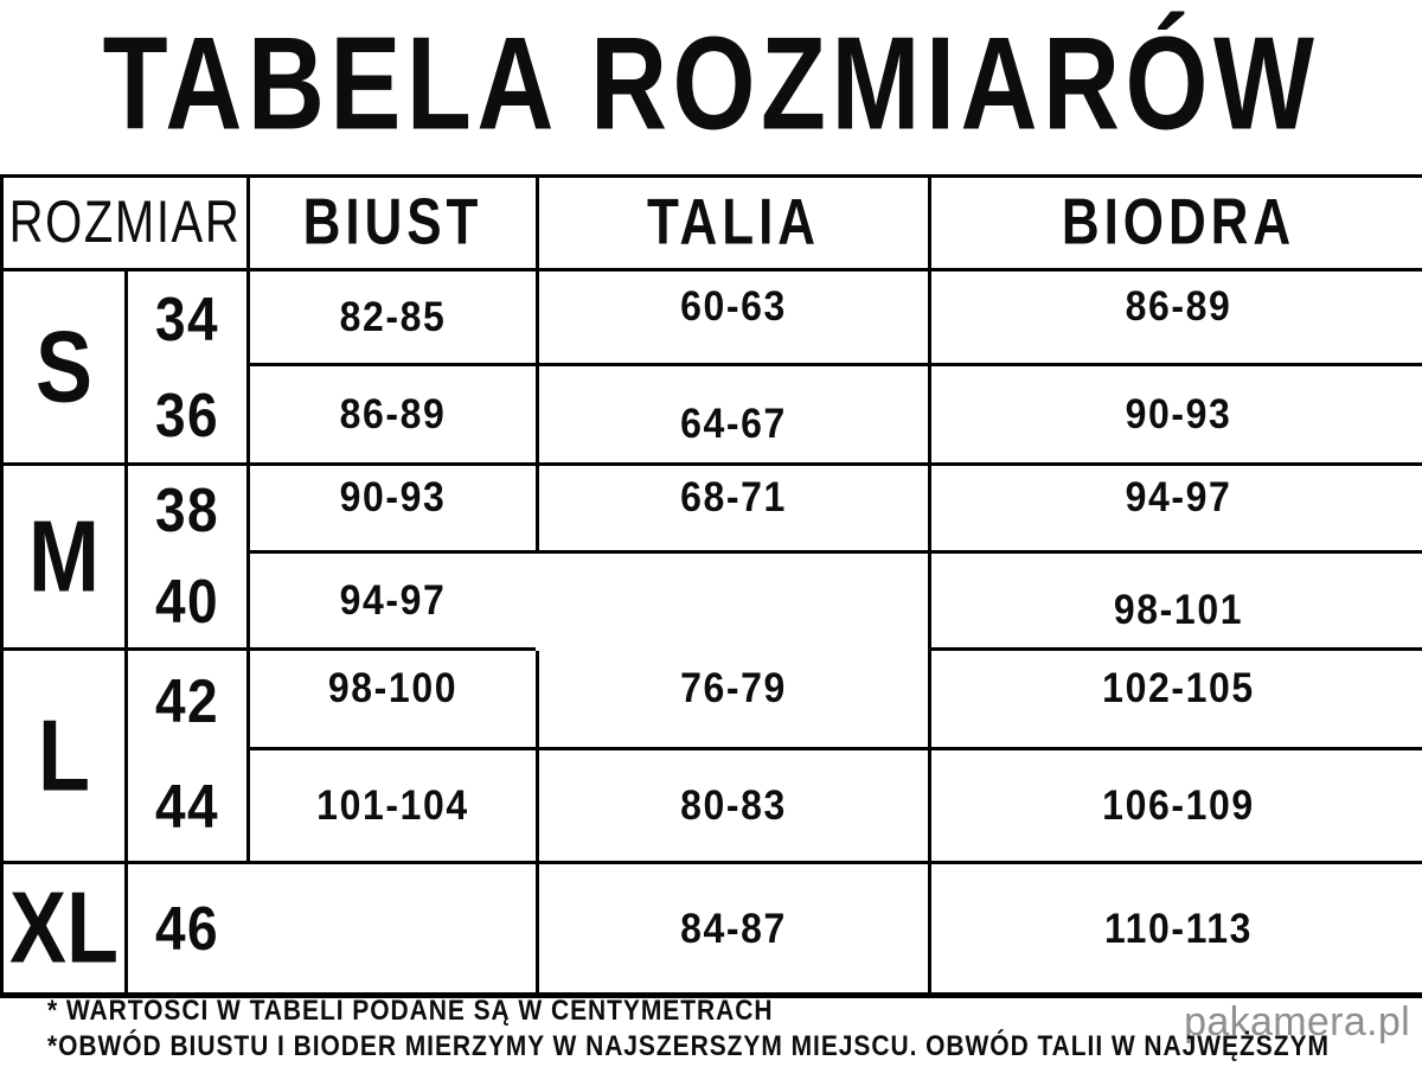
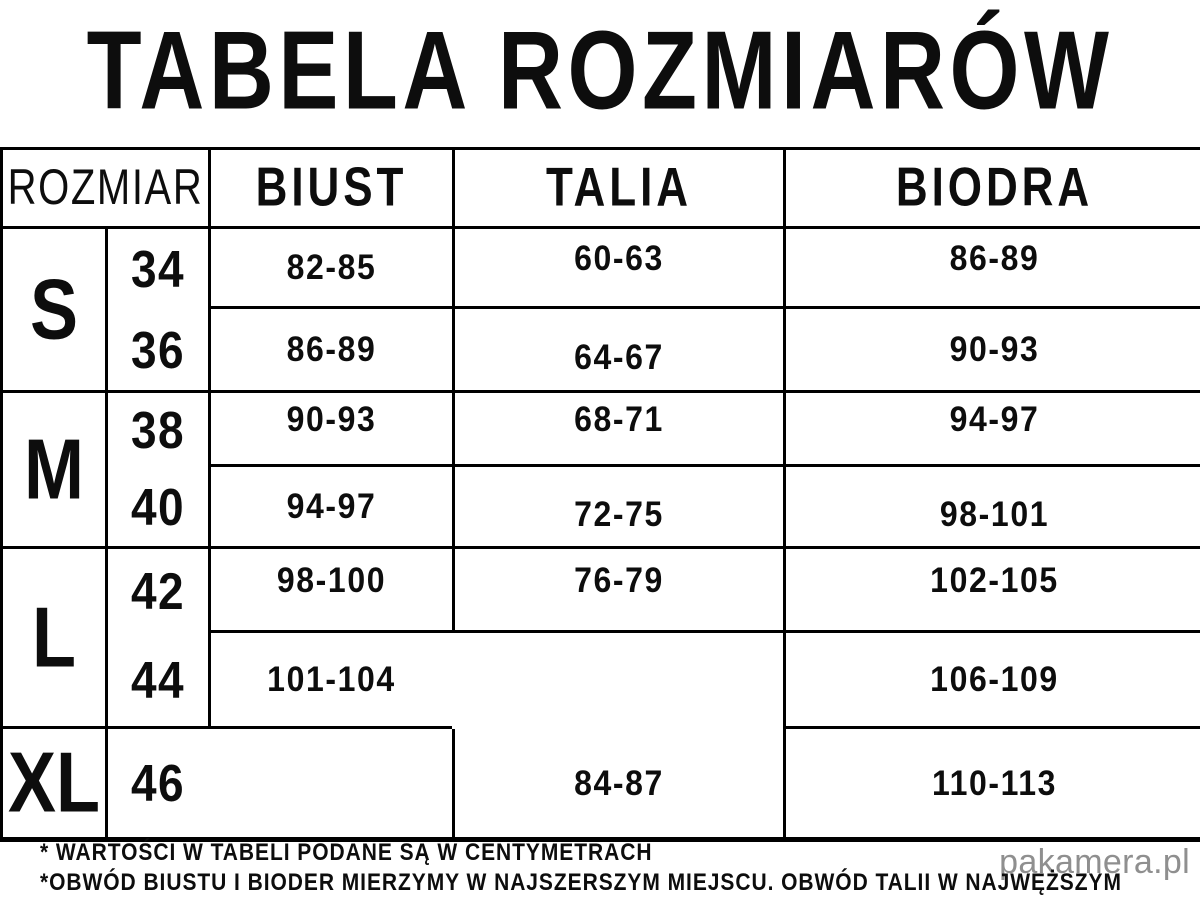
  TABELA ROZMIARÓW
  ROZMIAR
  BIUST
  TALIA
  BIODRA
  S
  34
  82-85
  60-63
  86-89
  36
  86-89
  64-67
  90-93
  M
  38
  90-93
  68-71
  94-97
  40
  94-97
+ 72-75
  98-101
  L
  42
  98-100
  76-79
  102-105
  44
  101-104
- 80-83
  106-109
  XL
  46
  84-87
  110-113
  pakamera.pl
  * WARTOŚCI W TABELI PODANE SĄ W CENTYMETRACH
  *OBWÓD BIUSTU I BIODER MIERZYMY W NAJSZERSZYM MIEJSCU. OBWÓD TALII W NAJWĘŻSZYM
